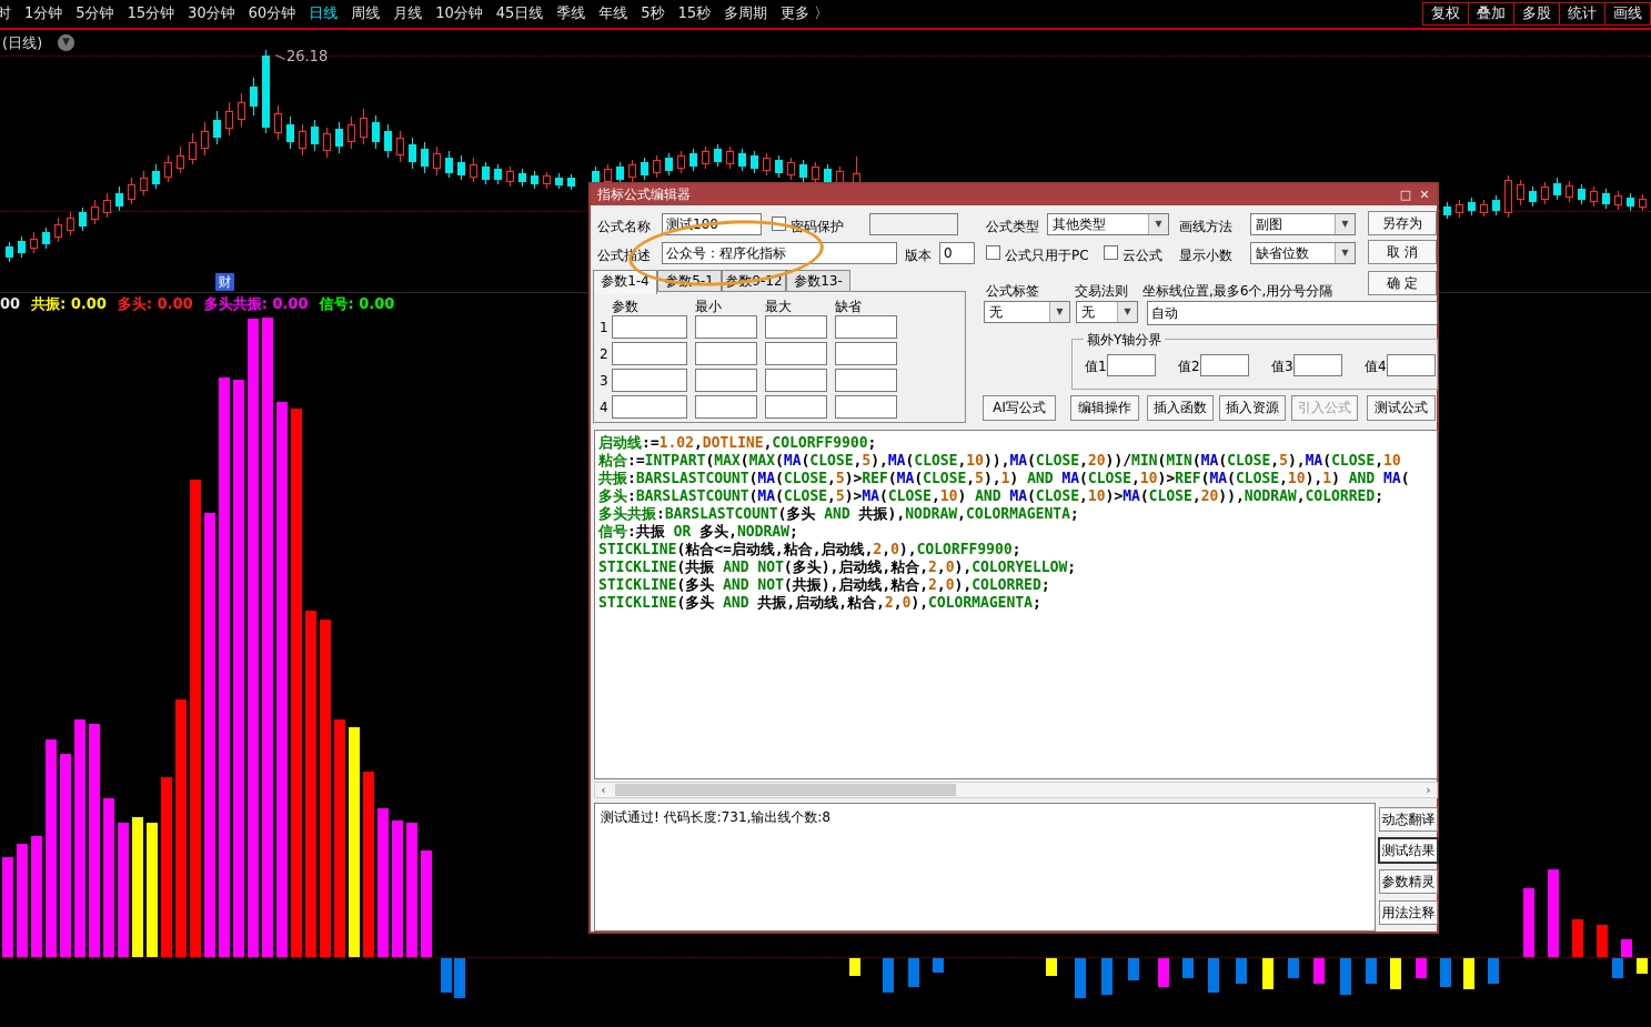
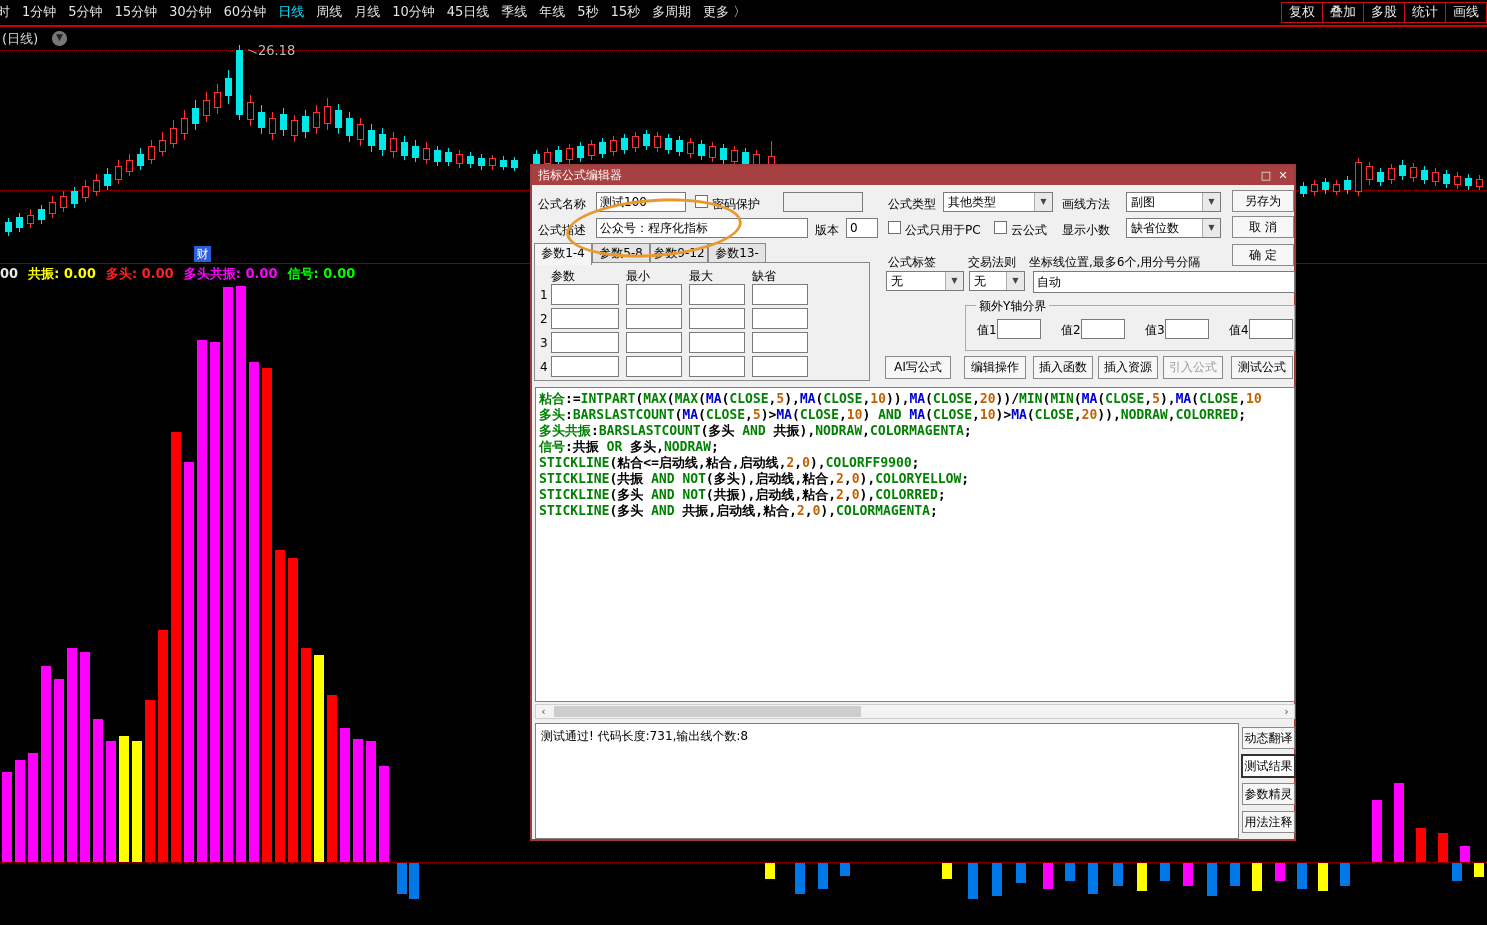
  时 1分钟 5分钟 15分钟 30分钟 60分钟 日线 周线 月线 10分钟 45日线 季线 年线 5秒 15秒 多周期 更多 〉
  复权 叠加 多股 统计 画线
  (日线)
  ▼
  26.18
  财
  00 共振: 0.00 多头: 0.00 多头共振: 0.00 信号: 0.00
  指标公式编辑器
  □
  ✕
  公式名称
  测试100
  密码保护
  公式类型
  其他类型
  ▼
  画线方法
  副图
  ▼
  公式描述
  公众号：程序化指标
  版本
  0
  公式只用于PC
  云公式
  显示小数
  缺省位数
  ▼
  参数1-4
- 参数5-1
+ 参数5-8
  参数9-12
  参数13-
  公式标签
  交易法则
  坐标线位置,最多6个,用分号分隔
  参数
  最小
  最大
  缺省
  1
  2
  3
  4
  无
  ▼
  无
  ▼
  自动
  额外Y轴分界
  值1
  值2
  值3
  值4
  AI写公式
  编辑操作
  插入函数
  插入资源
  引入公式
  测试公式
- 启动线:=1.02,DOTLINE,COLORFF9900;
  粘合:=INTPART(MAX(MAX(MA(CLOSE,5),MA(CLOSE,10)),MA(CLOSE,20))/MIN(MIN(MA(CLOSE,5),MA(CLOSE,10
- 共振:BARSLASTCOUNT(MA(CLOSE,5)>REF(MA(CLOSE,5),1) AND MA(CLOSE,10)>REF(MA(CLOSE,10),1) AND MA(
  多头:BARSLASTCOUNT(MA(CLOSE,5)>MA(CLOSE,10) AND MA(CLOSE,10)>MA(CLOSE,20)),NODRAW,COLORRED;
  多头共振:BARSLASTCOUNT(多头 AND 共振),NODRAW,COLORMAGENTA;
  信号:共振 OR 多头,NODRAW;
  STICKLINE(粘合<=启动线,粘合,启动线,2,0),COLORFF9900;
  STICKLINE(共振 AND NOT(多头),启动线,粘合,2,0),COLORYELLOW;
  STICKLINE(多头 AND NOT(共振),启动线,粘合,2,0),COLORRED;
  STICKLINE(多头 AND 共振,启动线,粘合,2,0),COLORMAGENTA;
  ‹
  ›
  测试通过! 代码长度:731,输出线个数:8
  动态翻译
  测试结果
  参数精灵
  用法注释
  另存为
  取 消
  确 定
